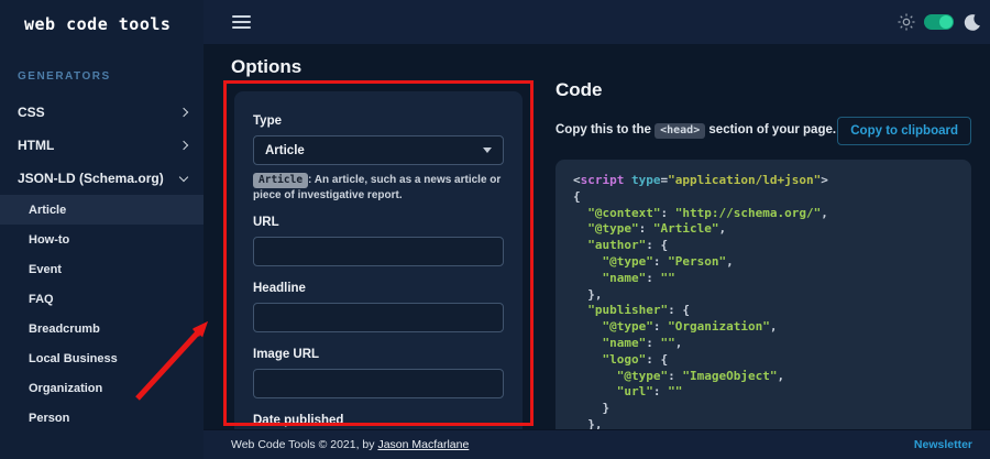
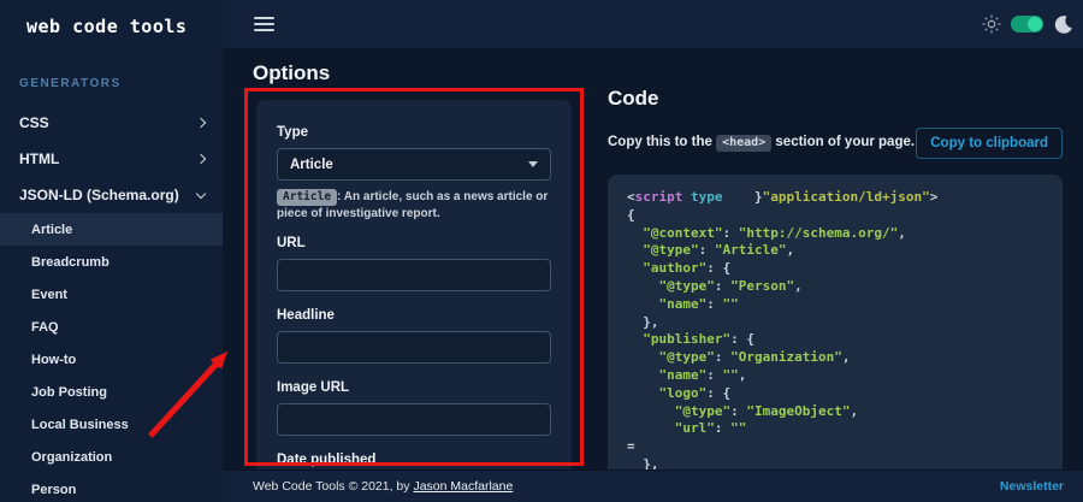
  web code tools
  GENERATORS
  CSS
  HTML
  JSON-LD (Schema.org)
  Article
- How-to
+ Breadcrumb
  Event
  FAQ
- Breadcrumb
+ How-to
+ Job Posting
  Local Business
  Organization
  Person
  Options
  Type
  Article
  Article : An article, such as a news article or piece of investigative report.
  URL
  Headline
  Image URL
  Date published
  Code
  Copy this to the <head> section of your page.
  Copy to clipboard
- <script type="application/ld+json">
+ <script type }"application/ld+json">
  {
  "@context": "http://schema.org/",
  "@type": "Article",
  "author": {
  "@type": "Person",
  "name": ""
  },
  "publisher": {
  "@type": "Organization",
  "name": "",
  "logo": {
  "@type": "ImageObject",
  "url": ""
- }
+ =
  },
  Web Code Tools © 2021, by Jason Macfarlane
  Newsletter
